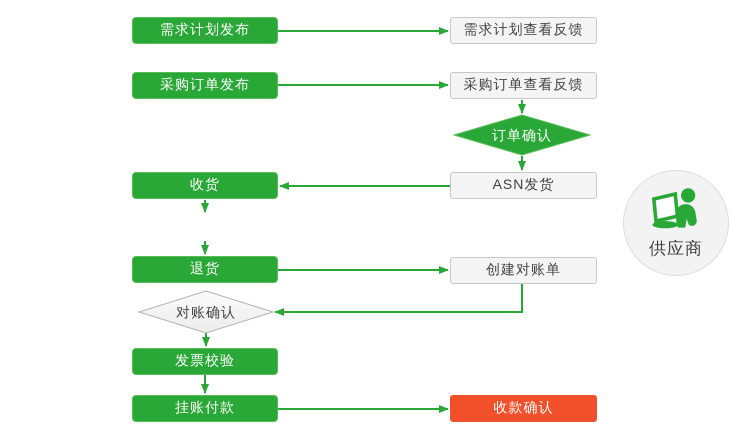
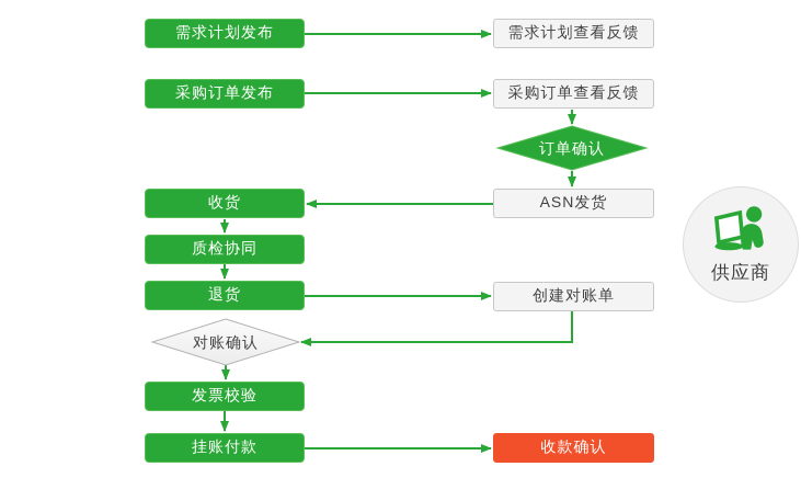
  订单确认
  对账确认
  需求计划发布
  采购订单发布
  收货
+ 质检协同
  退货
  发票校验
  挂账付款
  需求计划查看反馈
  采购订单查看反馈
  ASN发货
  创建对账单
  收款确认
  供应商
